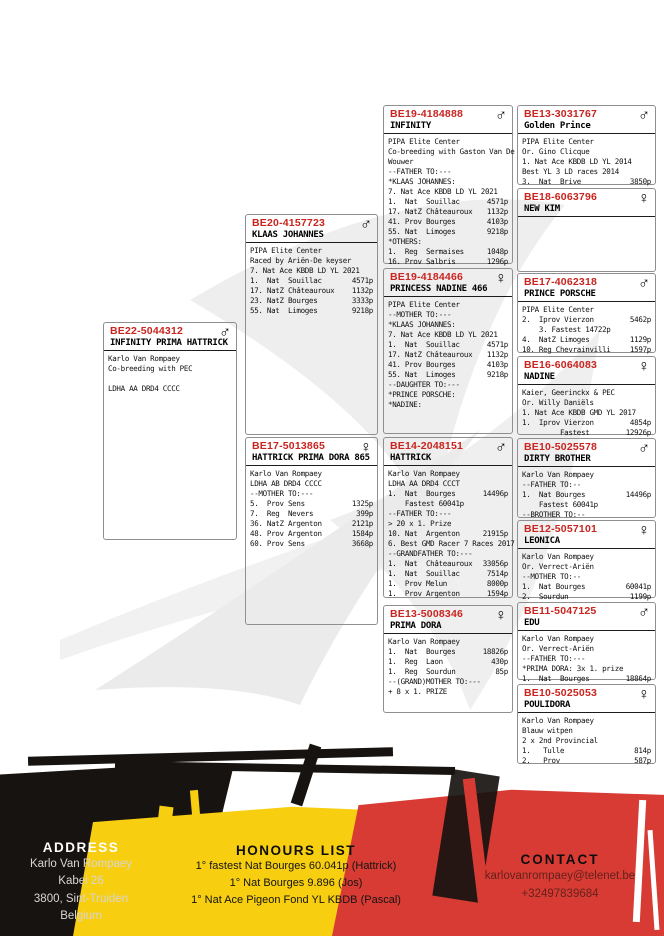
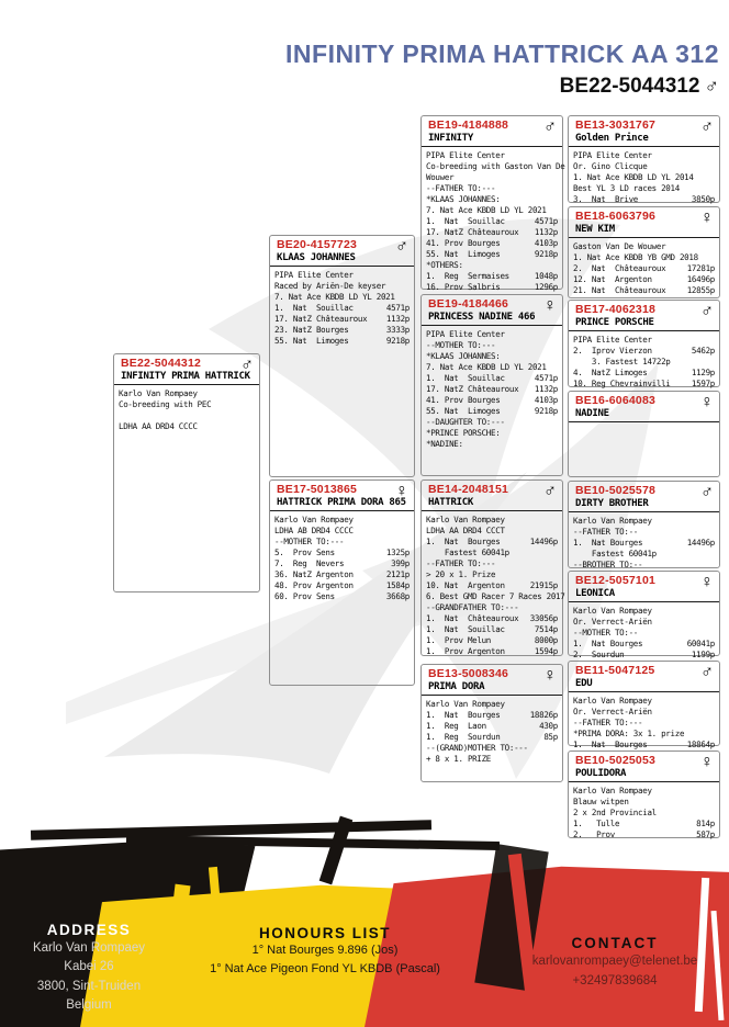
+ INFINITY PRIMA HATTRICK AA 312
+ BE22-5044312 ♂
  BE22-5044312
  INFINITY PRIMA HATTRICK
  ♂
  Karlo Van Rompaey
  Co-breeding with PEC
  LDHA AA DRD4 CCCC
  BE20-4157723
  KLAAS JOHANNES
  ♂
  PIPA Elite Center
  Raced by Ariën-De keyser
  7. Nat Ace KBDB LD YL 2021
  1. Nat Souillac
  4571p
  17. NatZ Châteauroux
  1132p
  23. NatZ Bourges
  3333p
  55. Nat Limoges
  9218p
  BE17-5013865
  HATTRICK PRIMA DORA 865
  ♀
  Karlo Van Rompaey
  LDHA AB DRD4 CCCC
  --MOTHER TO:---
  5. Prov Sens
  1325p
  7. Reg Nevers
  399p
  36. NatZ Argenton
  2121p
  48. Prov Argenton
  1584p
  60. Prov Sens
  3668p
  BE19-4184888
  INFINITY
  ♂
  PIPA Elite Center
  Co-breeding with Gaston Van De
  Wouwer
  --FATHER TO:---
  *KLAAS JOHANNES:
  7. Nat Ace KBDB LD YL 2021
  1. Nat Souillac
  4571p
  17. NatZ Châteauroux
  1132p
  41. Prov Bourges
  4103p
  55. Nat Limoges
  9218p
  *OTHERS:
  1. Reg Sermaises
  1048p
  16. Prov Salbris
  1296p
  BE19-4184466
  PRINCESS NADINE 466
  ♀
  PIPA Elite Center
  --MOTHER TO:---
  *KLAAS JOHANNES:
  7. Nat Ace KBDB LD YL 2021
  1. Nat Souillac
  4571p
  17. NatZ Châteauroux
  1132p
  41. Prov Bourges
  4103p
  55. Nat Limoges
  9218p
  --DAUGHTER TO:---
  *PRINCE PORSCHE:
  *NADINE:
  BE14-2048151
  HATTRICK
  ♂
  Karlo Van Rompaey
  LDHA AA DRD4 CCCT
  1. Nat Bourges
  14496p
  Fastest 60041p
  --FATHER TO:---
  > 20 x 1. Prize
  10. Nat Argenton
  21915p
  6. Best GMD Racer 7 Races 2017
  --GRANDFATHER TO:---
  1. Nat Châteauroux
  33056p
  1. Nat Souillac
  7514p
  1. Prov Melun
  8000p
  1. Prov Argenton
  1594p
  BE13-5008346
  PRIMA DORA
  ♀
  Karlo Van Rompaey
  1. Nat Bourges
  18826p
  1. Reg Laon
  430p
  1. Reg Sourdun
  85p
  --(GRAND)MOTHER TO:---
  + 8 x 1. PRIZE
  BE13-3031767
  Golden Prince
  ♂
  PIPA Elite Center
  Or. Gino Clicque
  1. Nat Ace KBDB LD YL 2014
  Best YL 3 LD races 2014
  3. Nat Brive
  3850p
  BE18-6063796
  NEW KIM
  ♀
+ Gaston Van De Wouwer
+ 1. Nat Ace KBDB YB GMD 2018
+ 2. Nat Châteauroux
+ 17281p
+ 12. Nat Argenton
+ 16496p
+ 21. Nat Châteauroux
+ 12855p
  BE17-4062318
  PRINCE PORSCHE
  ♂
  PIPA Elite Center
  2. Iprov Vierzon
  5462p
  3. Fastest 14722p
  4. NatZ Limoges
  1129p
  10. Reg Chevrainvilli
  1597p
  BE16-6064083
  NADINE
  ♀
- Kaier, Geerinckx & PEC
- Or. Willy Daniëls
- 1. Nat Ace KBDB GMD YL 2017
- 1. Iprov Vierzon
- 4854p
- Fastest
- 12926p
  BE10-5025578
  DIRTY BROTHER
  ♂
  Karlo Van Rompaey
  --FATHER TO:--
  1. Nat Bourges
  14496p
  Fastest 60041p
  --BROTHER TO:--
  BE12-5057101
  LEONICA
  ♀
  Karlo Van Rompaey
  Or. Verrect-Ariën
  --MOTHER TO:--
  1. Nat Bourges
  60041p
  2. Sourdun
  1199p
  BE11-5047125
  EDU
  ♂
  Karlo Van Rompaey
  Or. Verrect-Ariën
  --FATHER TO:---
  *PRIMA DORA: 3x 1. prize
  1. Nat Bourges
  18864p
  BE10-5025053
  POULIDORA
  ♀
  Karlo Van Rompaey
  Blauw witpen
  2 x 2nd Provincial
  1. Tulle
  814p
  2. Prov
  587p
  ADDRESS
  Karlo Van Rompaey
  Kabei 26
  3800, Sint-Truiden
  Belgium
  HONOURS LIST
- 1° fastest Nat Bourges 60.041p (Hattrick)
  1° Nat Bourges 9.896 (Jos)
  1° Nat Ace Pigeon Fond YL KBDB (Pascal)
  CONTACT
  karlovanrompaey@telenet.be
  +32497839684
